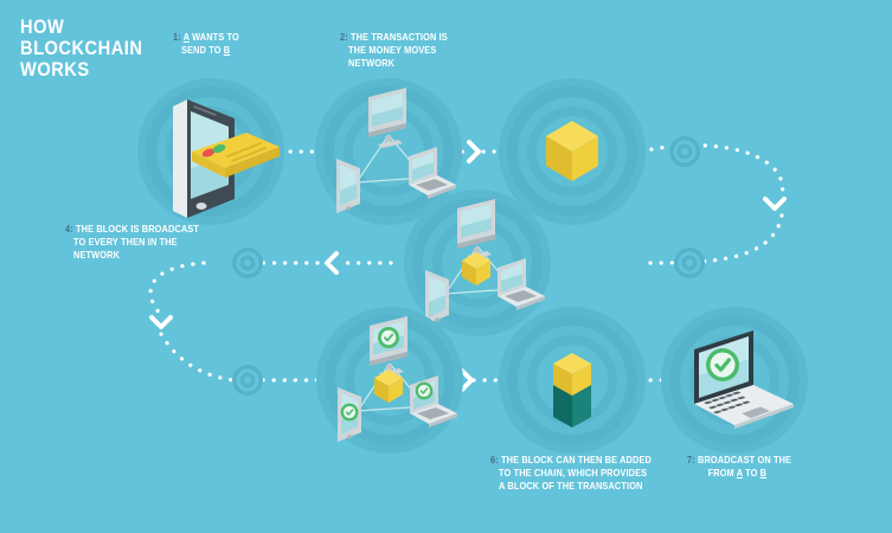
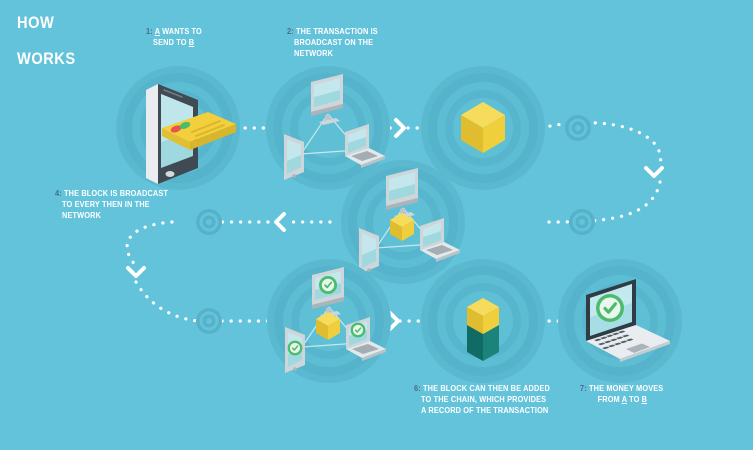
  HOW
- BLOCKCHAIN
  WORKS
  1: A WANTS TO
  SEND TO B
  2: THE TRANSACTION IS
- THE MONEY MOVES
+ BROADCAST ON THE
  NETWORK
  4: THE BLOCK IS BROADCAST
  TO EVERY THEN IN THE
  NETWORK
  6: THE BLOCK CAN THEN BE ADDED
  TO THE CHAIN, WHICH PROVIDES
- A BLOCK OF THE TRANSACTION
+ A RECORD OF THE TRANSACTION
- 7: BROADCAST ON THE
+ 7: THE MONEY MOVES
  FROM A TO B
